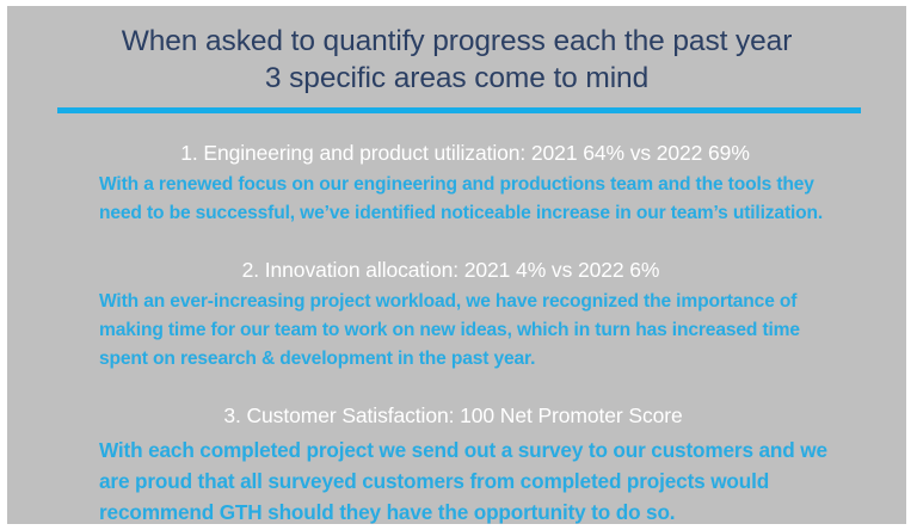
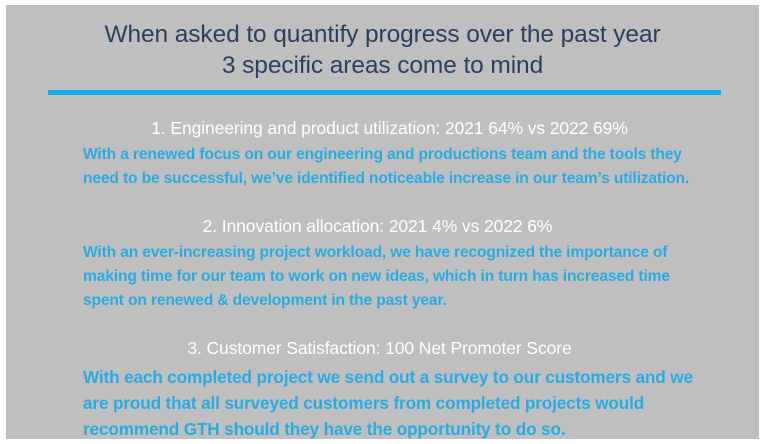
- When asked to quantify progress each the past year
+ When asked to quantify progress over the past year
  3 specific areas come to mind
  1. Engineering and product utilization: 2021 64% vs 2022 69%
  With a renewed focus on our engineering and productions team and the tools they
  need to be successful, we’ve identified noticeable increase in our team’s utilization.
  2. Innovation allocation: 2021 4% vs 2022 6%
  With an ever-increasing project workload, we have recognized the importance of
  making time for our team to work on new ideas, which in turn has increased time
- spent on research & development in the past year.
+ spent on renewed & development in the past year.
  3. Customer Satisfaction: 100 Net Promoter Score
  With each completed project we send out a survey to our customers and we
  are proud that all surveyed customers from completed projects would
  recommend GTH should they have the opportunity to do so.
